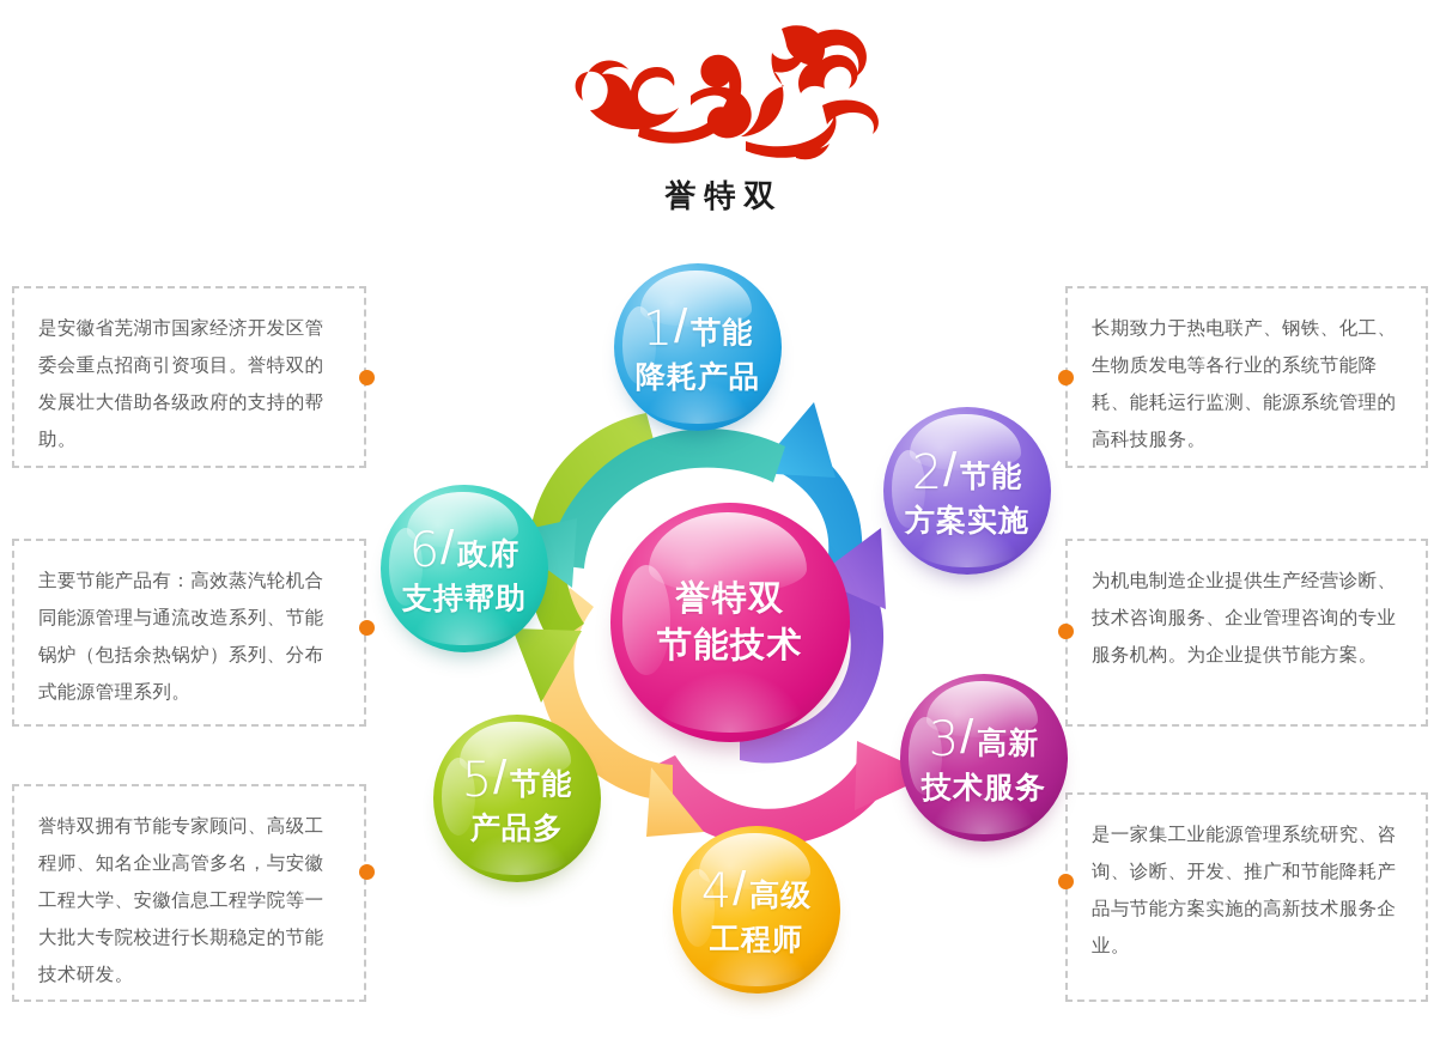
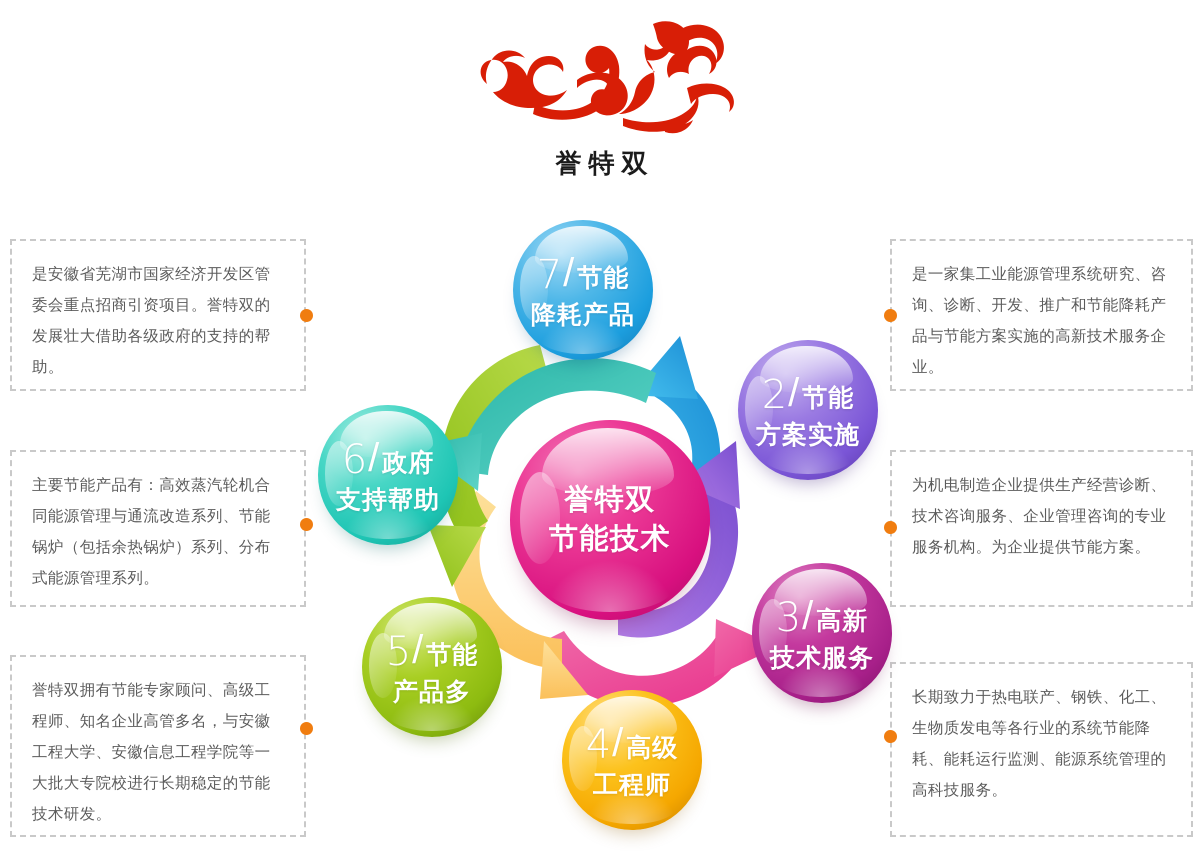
  誉特双
  是安徽省芜湖市国家经济开发区管委会重点招商引资项目。誉特双的发展壮大借助各级政府的支持的帮助。
  主要节能产品有：高效蒸汽轮机合同能源管理与通流改造系列、节能锅炉（包括余热锅炉）系列、分布式能源管理系列。
  誉特双拥有节能专家顾问、高级工程师、知名企业高管多名，与安徽工程大学、安徽信息工程学院等一大批大专院校进行长期稳定的节能技术研发。
- 长期致力于热电联产、钢铁、化工、生物质发电等各行业的系统节能降耗、能耗运行监测、能源系统管理的高科技服务。
+ 是一家集工业能源管理系统研究、咨询、诊断、开发、推广和节能降耗产品与节能方案实施的高新技术服务企业。
  为机电制造企业提供生产经营诊断、技术咨询服务、企业管理咨询的专业服务机构。为企业提供节能方案。
- 是一家集工业能源管理系统研究、咨询、诊断、开发、推广和节能降耗产品与节能方案实施的高新技术服务企业。
+ 长期致力于热电联产、钢铁、化工、生物质发电等各行业的系统节能降耗、能耗运行监测、能源系统管理的高科技服务。
  6/政府
  支持帮助
  5/节能
  产品多
  4/高级
  工程师
  3/高新
  技术服务
  2/节能
  方案实施
- 1/节能
+ 7/节能
  降耗产品
  誉特双
  节能技术
